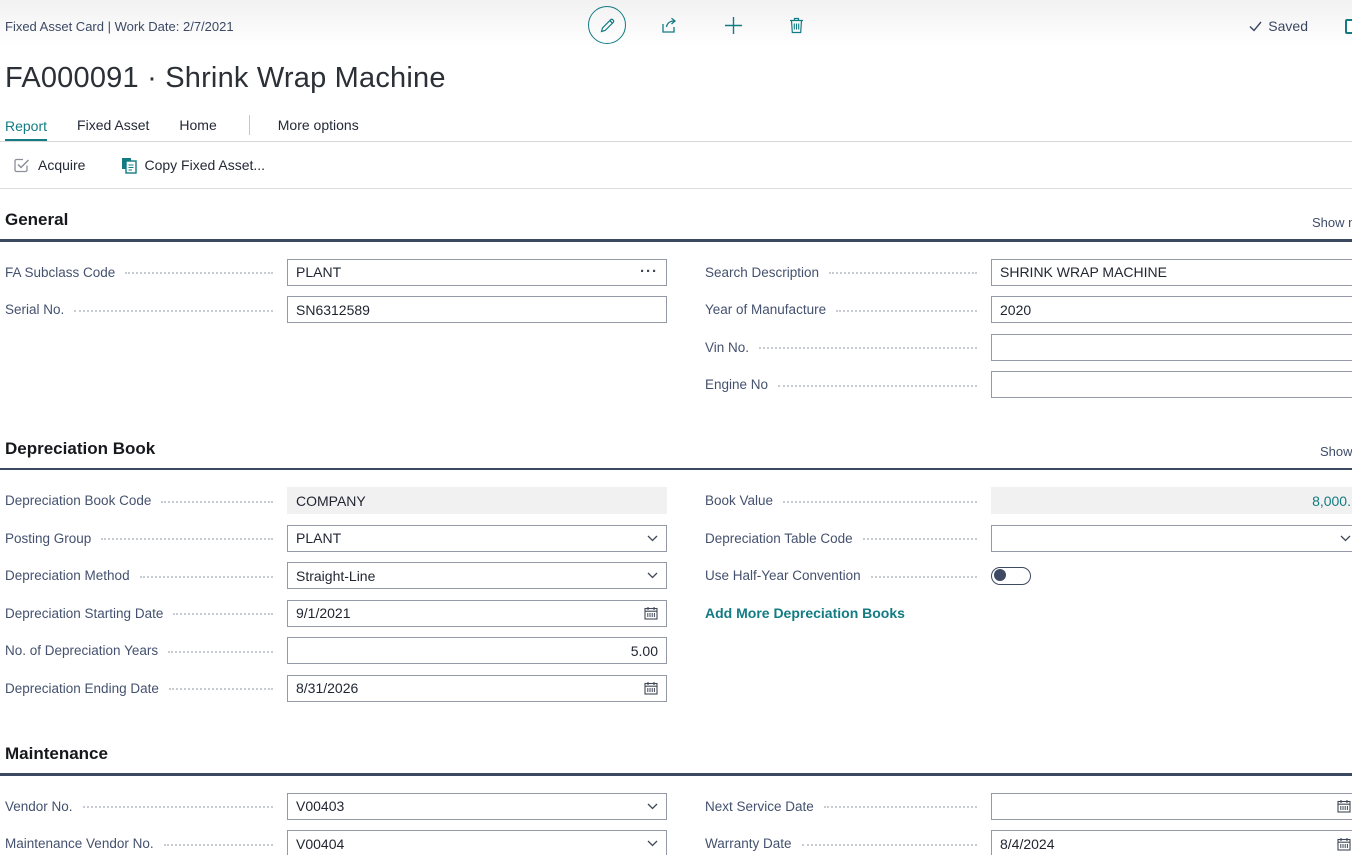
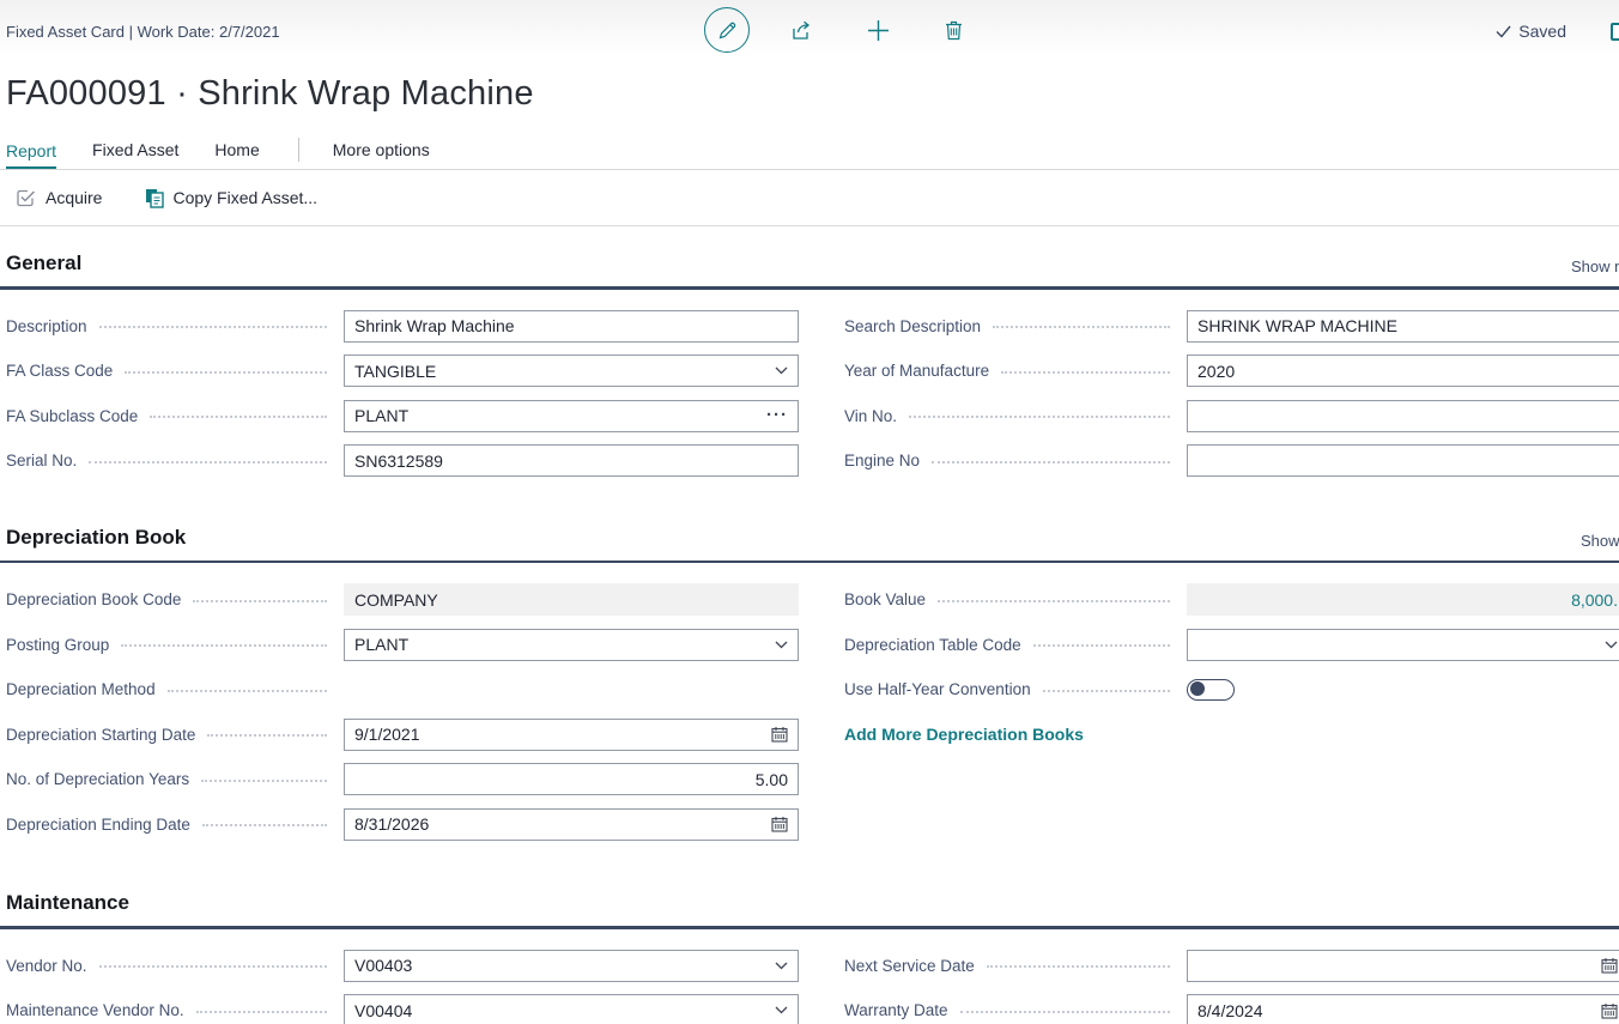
  Fixed Asset Card | Work Date: 2/7/2021
  Saved
  FA000091 · Shrink Wrap Machine
  Report
  Fixed Asset
  Home
  More options
  Acquire
  Copy Fixed Asset...
  General
+ Description
+ Shrink Wrap Machine
+ FA Class Code
+ TANGIBLE
  FA Subclass Code
  PLANT
  ···
  Serial No.
  SN6312589
  Search Description
  SHRINK WRAP MACHINE
  Year of Manufacture
  2020
  Vin No.
  Engine No
  Depreciation Book
  Depreciation Book Code
  COMPANY
  Posting Group
  PLANT
  Depreciation Method
- Straight-Line
  Depreciation Starting Date
  9/1/2021
  No. of Depreciation Years
  5.00
  Depreciation Ending Date
  8/31/2026
  Book Value
  8,000.
  Depreciation Table Code
  Use Half-Year Convention
  Add More Depreciation Books
  Maintenance
  Vendor No.
  V00403
  Maintenance Vendor No.
  V00404
  Next Service Date
  Warranty Date
  8/4/2024
